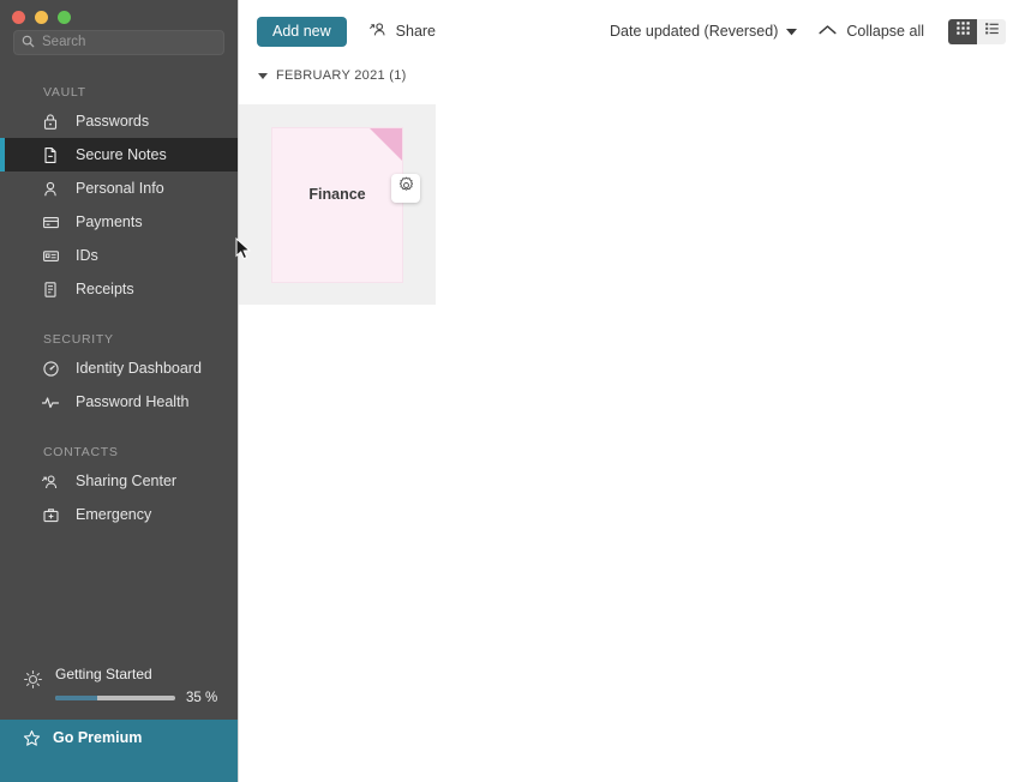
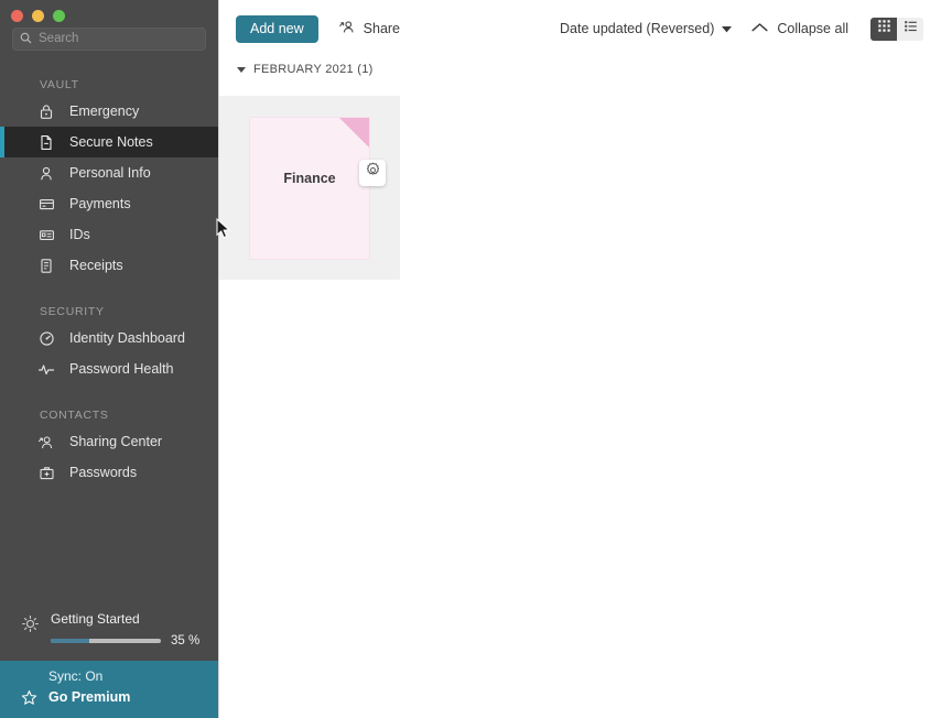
  Search
  VAULT
- Passwords
+ Emergency
  Secure Notes
  Personal Info
  Payments
  IDs
  Receipts
  SECURITY
  Identity Dashboard
  Password Health
  CONTACTS
  Sharing Center
- Emergency
+ Passwords
  Getting Started
  35 %
+ Sync: On
  Go Premium
  Add new
  Share
  Date updated (Reversed)
  Collapse all
  FEBRUARY 2021 (1)
  Finance
